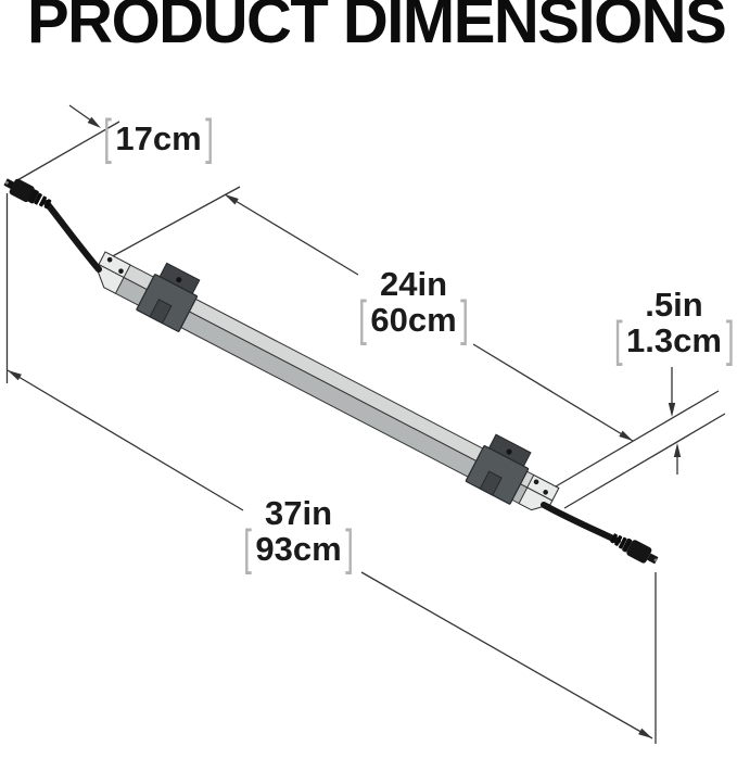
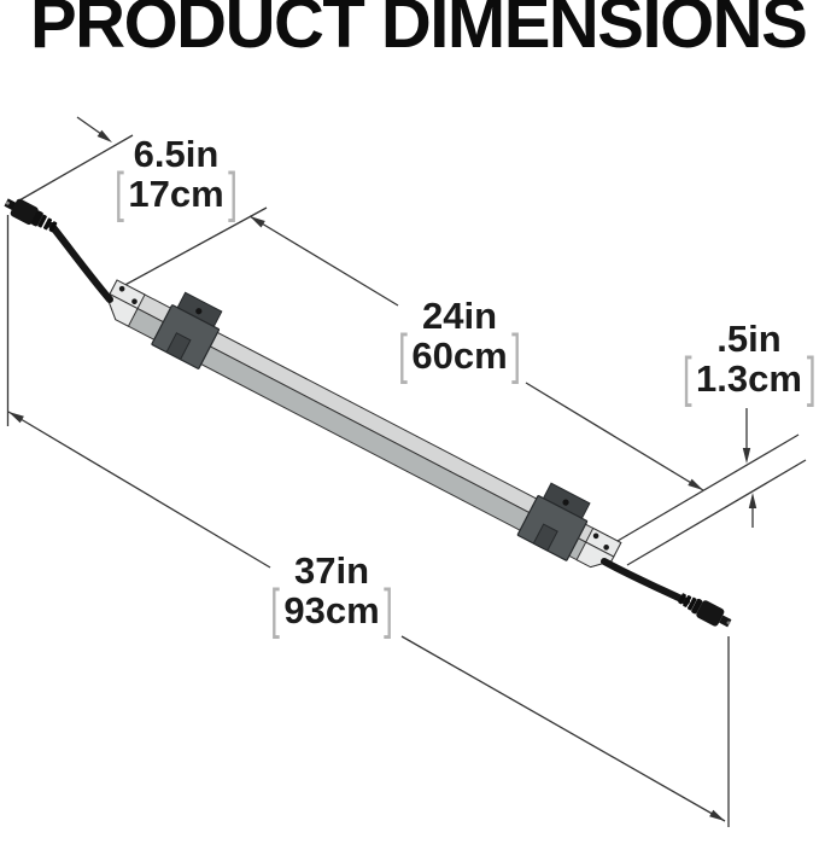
  PRODUCT DIMENSIONS
+ 6.5in
  [17cm]
  24in
  [60cm]
  .5in
  [1.3cm]
  37in
  [93cm]
